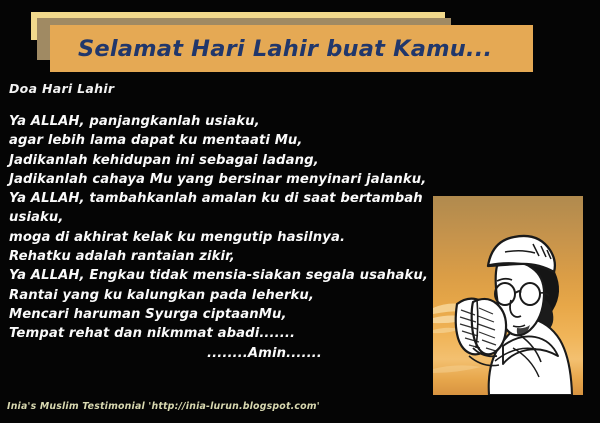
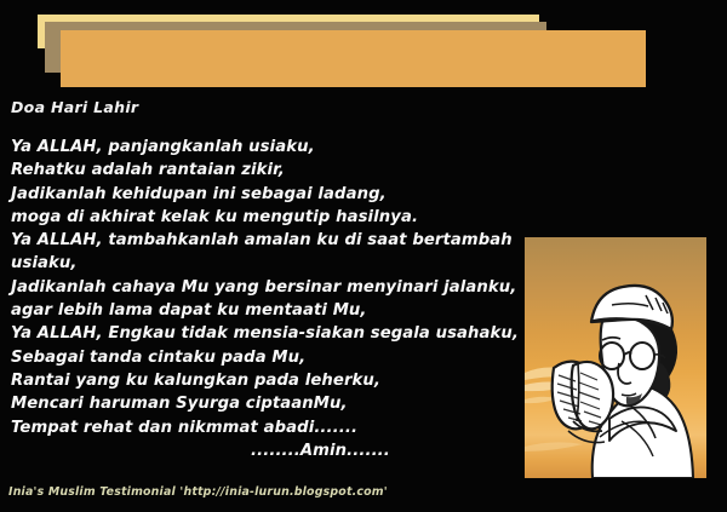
- Selamat Hari Lahir buat Kamu...
  Doa Hari Lahir
  Ya ALLAH, panjangkanlah usiaku,
- agar lebih lama dapat ku mentaati Mu,
+ Rehatku adalah rantaian zikir,
  Jadikanlah kehidupan ini sebagai ladang,
- Jadikanlah cahaya Mu yang bersinar menyinari jalanku,
+ moga di akhirat kelak ku mengutip hasilnya.
  Ya ALLAH, tambahkanlah amalan ku di saat bertambah
  usiaku,
- moga di akhirat kelak ku mengutip hasilnya.
+ Jadikanlah cahaya Mu yang bersinar menyinari jalanku,
- Rehatku adalah rantaian zikir,
+ agar lebih lama dapat ku mentaati Mu,
  Ya ALLAH, Engkau tidak mensia-siakan segala usahaku,
+ Sebagai tanda cintaku pada Mu,
  Rantai yang ku kalungkan pada leherku,
  Mencari haruman Syurga ciptaanMu,
  Tempat rehat dan nikmmat abadi.......
  ........Amin.......
  Inia's Muslim Testimonial 'http://inia-lurun.blogspot.com'
